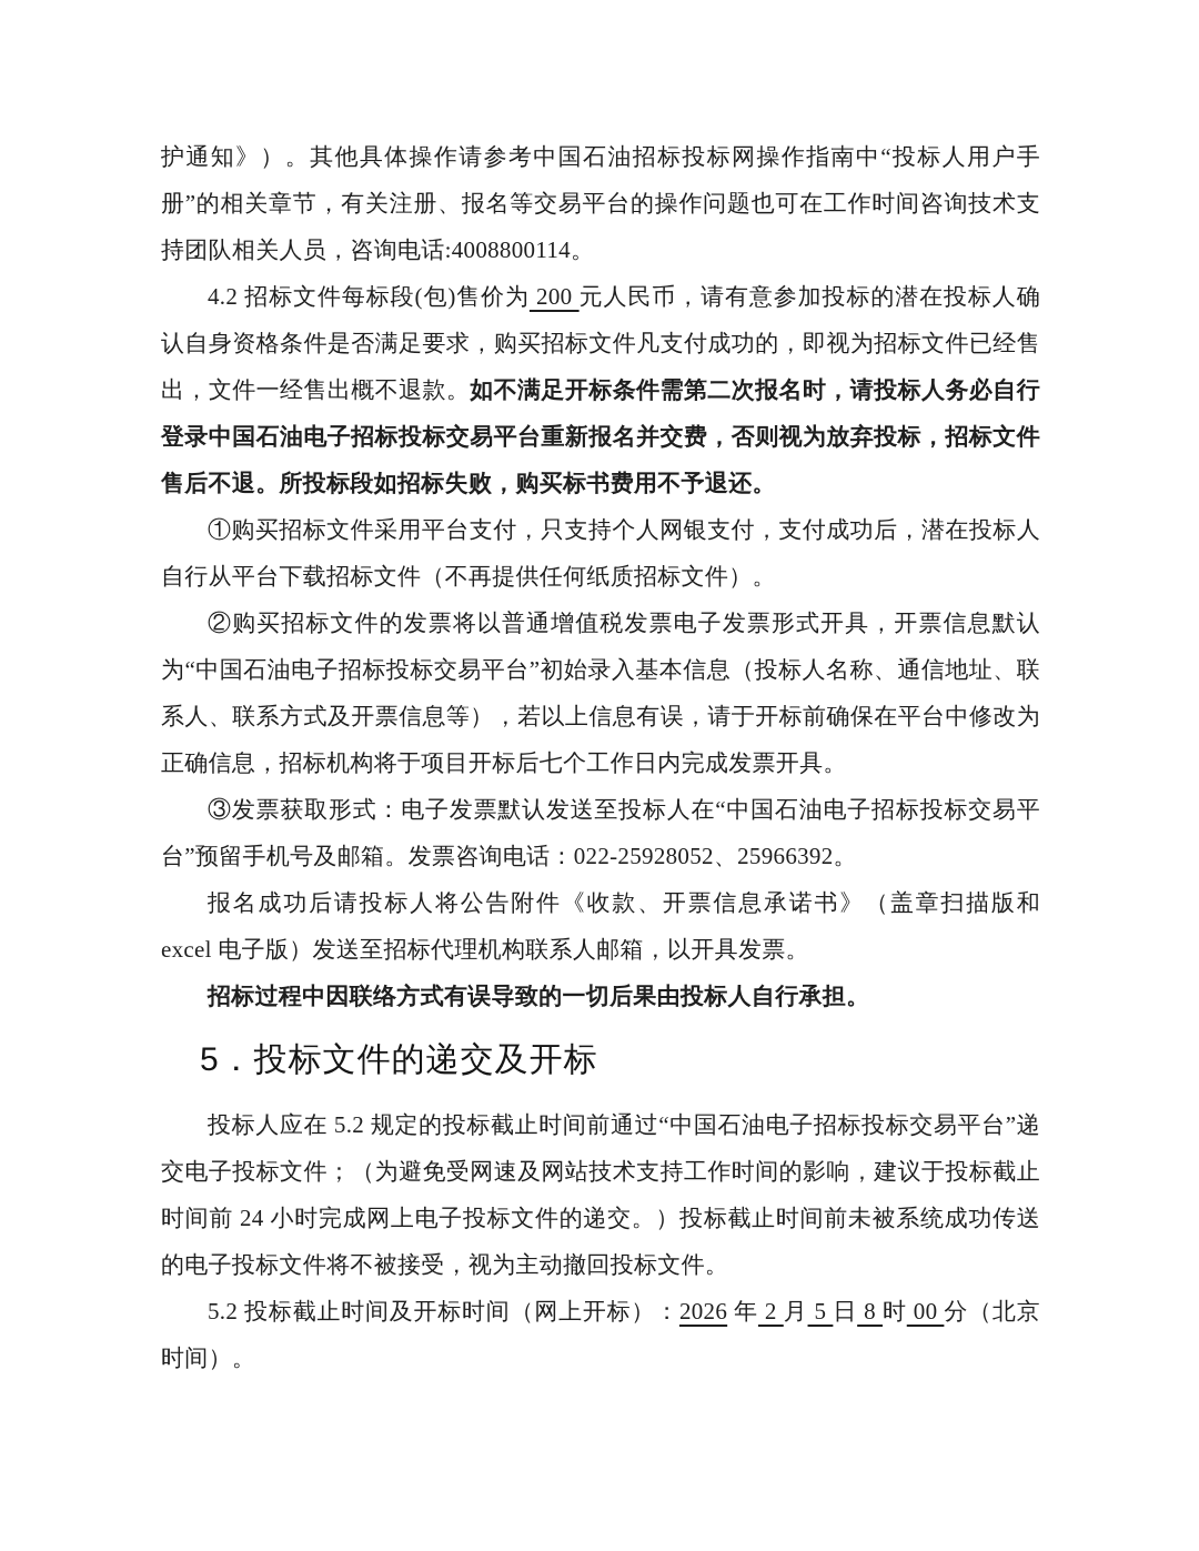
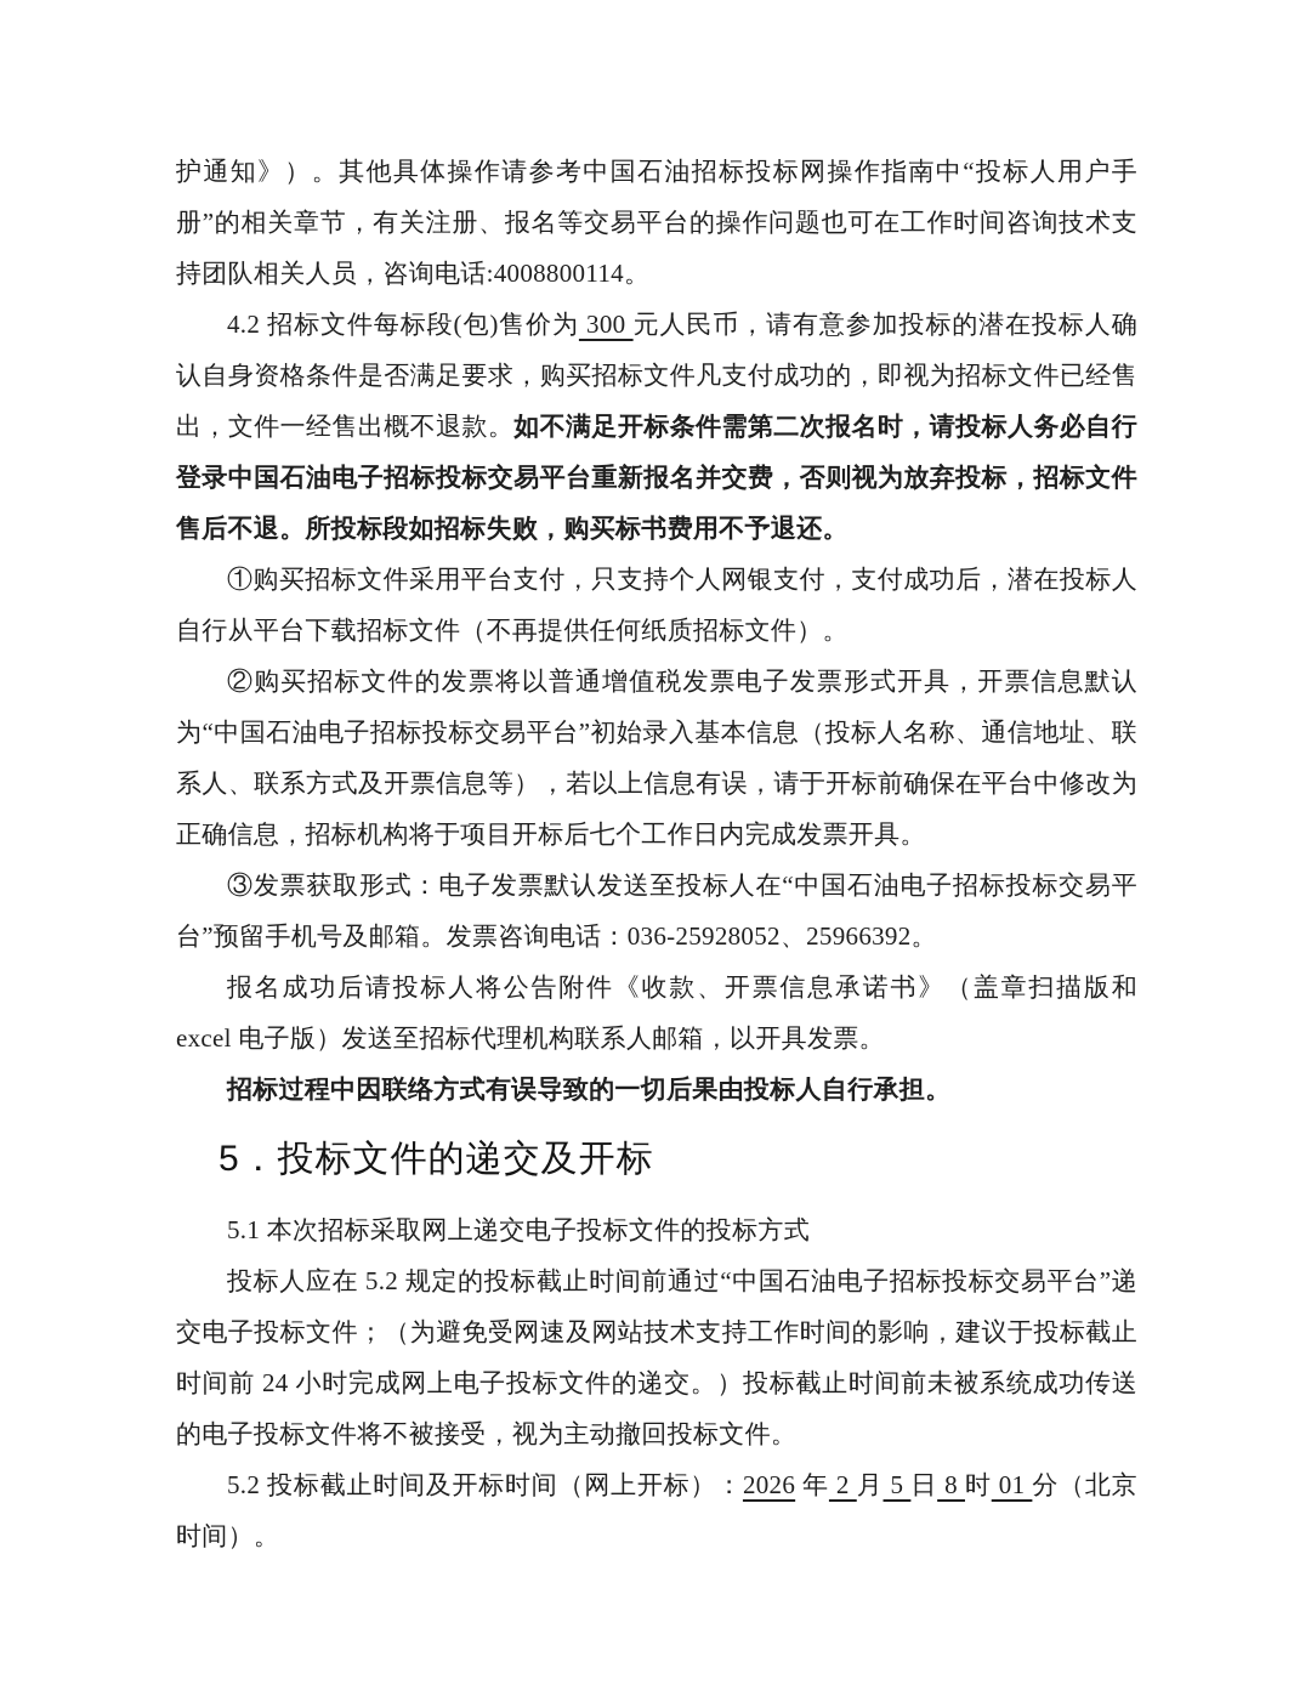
  护通知》）。其他具体操作请参考中国石油招标投标网操作指南中“投标人用户手册”的相关章节，有关注册、报名等交易平台的操作问题也可在工作时间咨询技术支持团队相关人员，咨询电话:4008800114。
- 4.2 招标文件每标段(包)售价为 200 元人民币，请有意参加投标的潜在投标人确认自身资格条件是否满足要求，购买招标文件凡支付成功的，即视为招标文件已经售出，文件一经售出概不退款。如不满足开标条件需第二次报名时，请投标人务必自行登录中国石油电子招标投标交易平台重新报名并交费，否则视为放弃投标，招标文件售后不退。所投标段如招标失败，购买标书费用不予退还。
+ 4.2 招标文件每标段(包)售价为 300 元人民币，请有意参加投标的潜在投标人确认自身资格条件是否满足要求，购买招标文件凡支付成功的，即视为招标文件已经售出，文件一经售出概不退款。如不满足开标条件需第二次报名时，请投标人务必自行登录中国石油电子招标投标交易平台重新报名并交费，否则视为放弃投标，招标文件售后不退。所投标段如招标失败，购买标书费用不予退还。
  ①购买招标文件采用平台支付，只支持个人网银支付，支付成功后，潜在投标人自行从平台下载招标文件（不再提供任何纸质招标文件）。
  ②购买招标文件的发票将以普通增值税发票电子发票形式开具，开票信息默认为“中国石油电子招标投标交易平台”初始录入基本信息（投标人名称、通信地址、联系人、联系方式及开票信息等），若以上信息有误，请于开标前确保在平台中修改为正确信息，招标机构将于项目开标后七个工作日内完成发票开具。
- ③发票获取形式：电子发票默认发送至投标人在“中国石油电子招标投标交易平台”预留手机号及邮箱。发票咨询电话：022-25928052、25966392。
+ ③发票获取形式：电子发票默认发送至投标人在“中国石油电子招标投标交易平台”预留手机号及邮箱。发票咨询电话：036-25928052、25966392。
  报名成功后请投标人将公告附件《收款、开票信息承诺书》（盖章扫描版和 excel 电子版）发送至招标代理机构联系人邮箱，以开具发票。
  招标过程中因联络方式有误导致的一切后果由投标人自行承担。
  5．投标文件的递交及开标
+ 5.1 本次招标采取网上递交电子投标文件的投标方式
  投标人应在 5.2 规定的投标截止时间前通过“中国石油电子招标投标交易平台”递交电子投标文件；（为避免受网速及网站技术支持工作时间的影响，建议于投标截止时间前 24 小时完成网上电子投标文件的递交。）投标截止时间前未被系统成功传送的电子投标文件将不被接受，视为主动撤回投标文件。
- 5.2 投标截止时间及开标时间（网上开标）：2026 年 2 月 5 日 8 时 00 分（北京时间）。
+ 5.2 投标截止时间及开标时间（网上开标）：2026 年 2 月 5 日 8 时 01 分（北京时间）。
